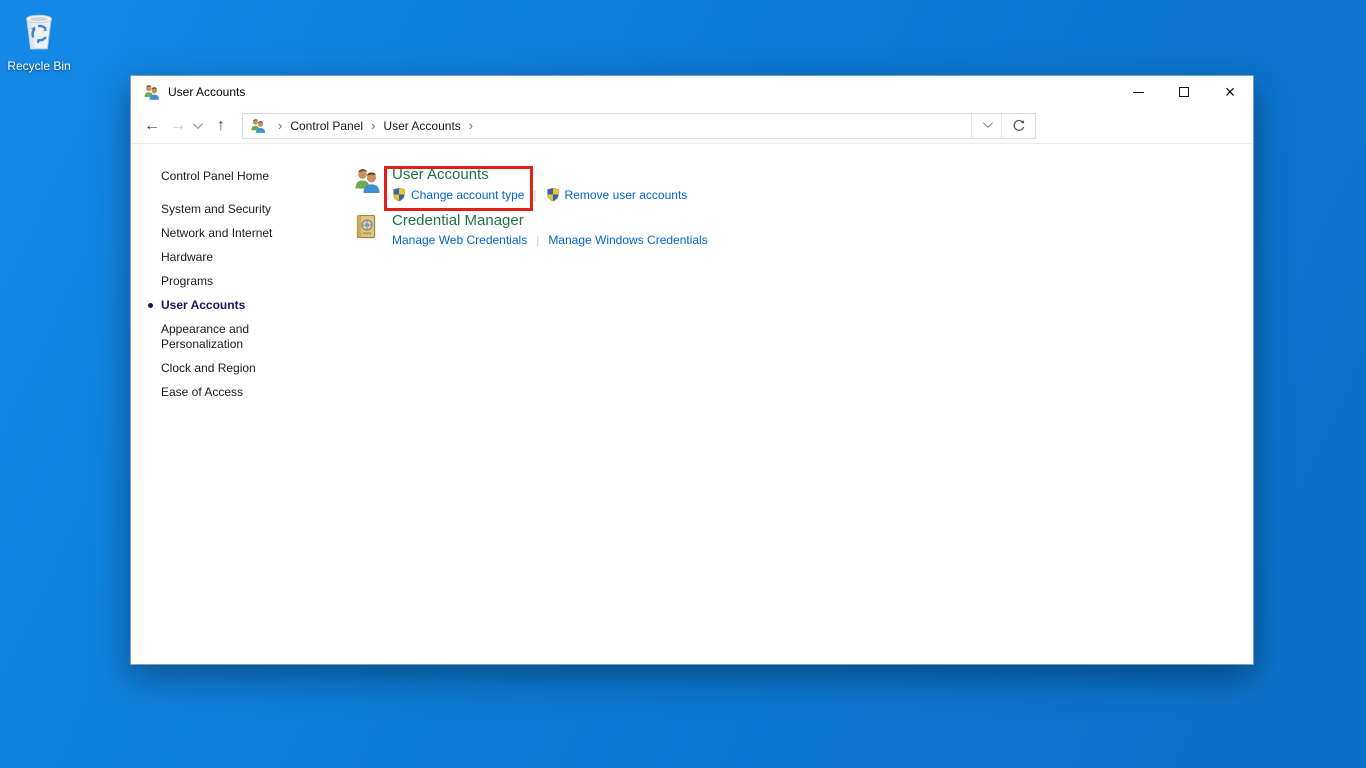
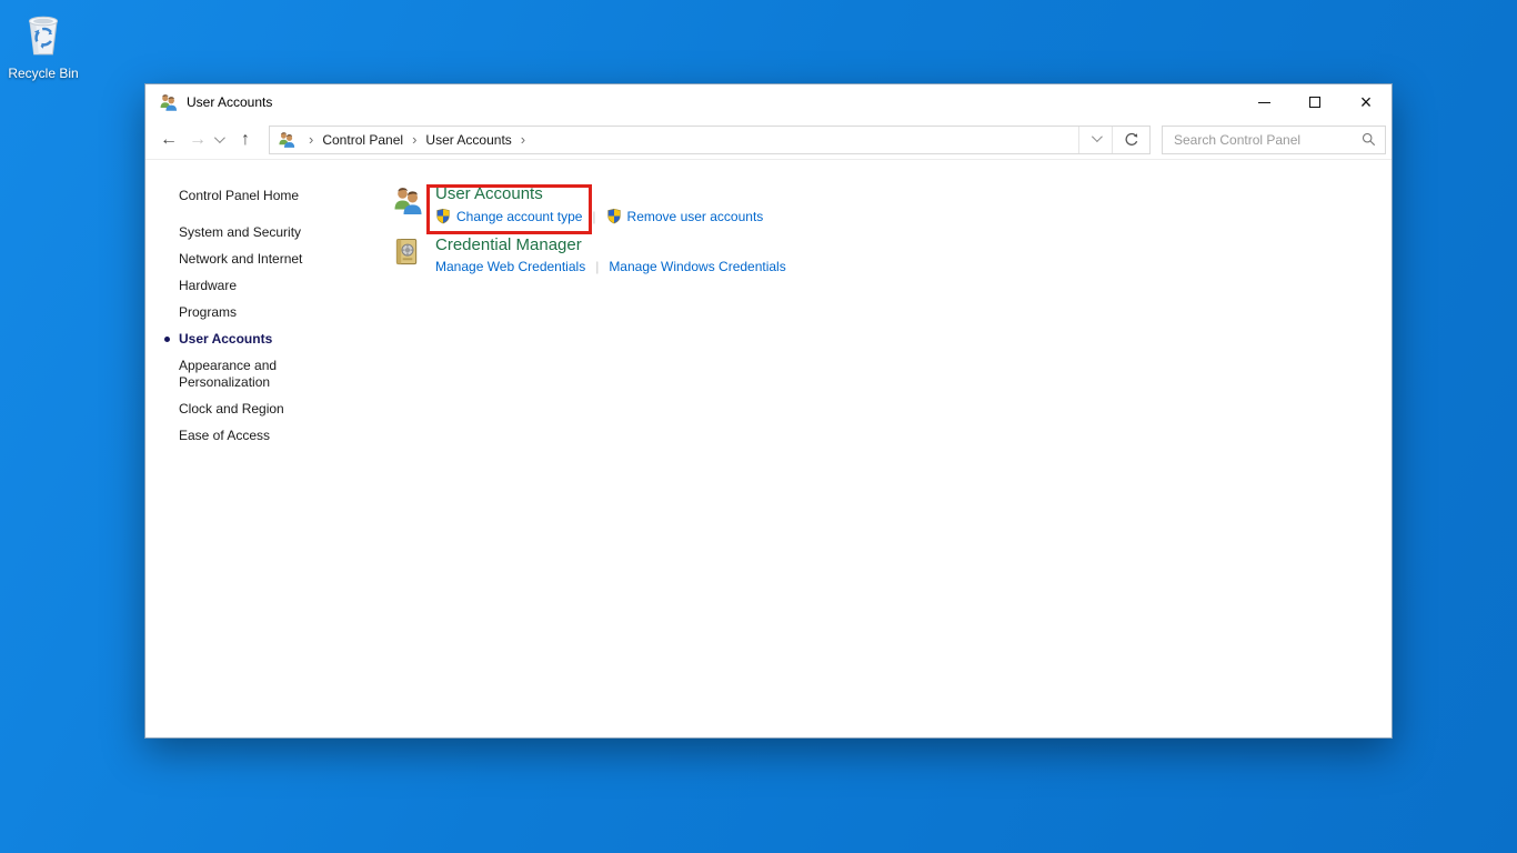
  Recycle Bin
  User Accounts
  ×
  ←
  →
  ↑
  ›
  Control Panel
  ›
  User Accounts
  ›
+ Search Control Panel
  Control Panel Home
  System and Security
  Network and Internet
  Hardware
  Programs
  User Accounts
  Appearance and Personalization
  Clock and Region
  Ease of Access
  User Accounts
  Change account type
  |
  Remove user accounts
  Credential Manager
  Manage Web Credentials
  |
  Manage Windows Credentials
